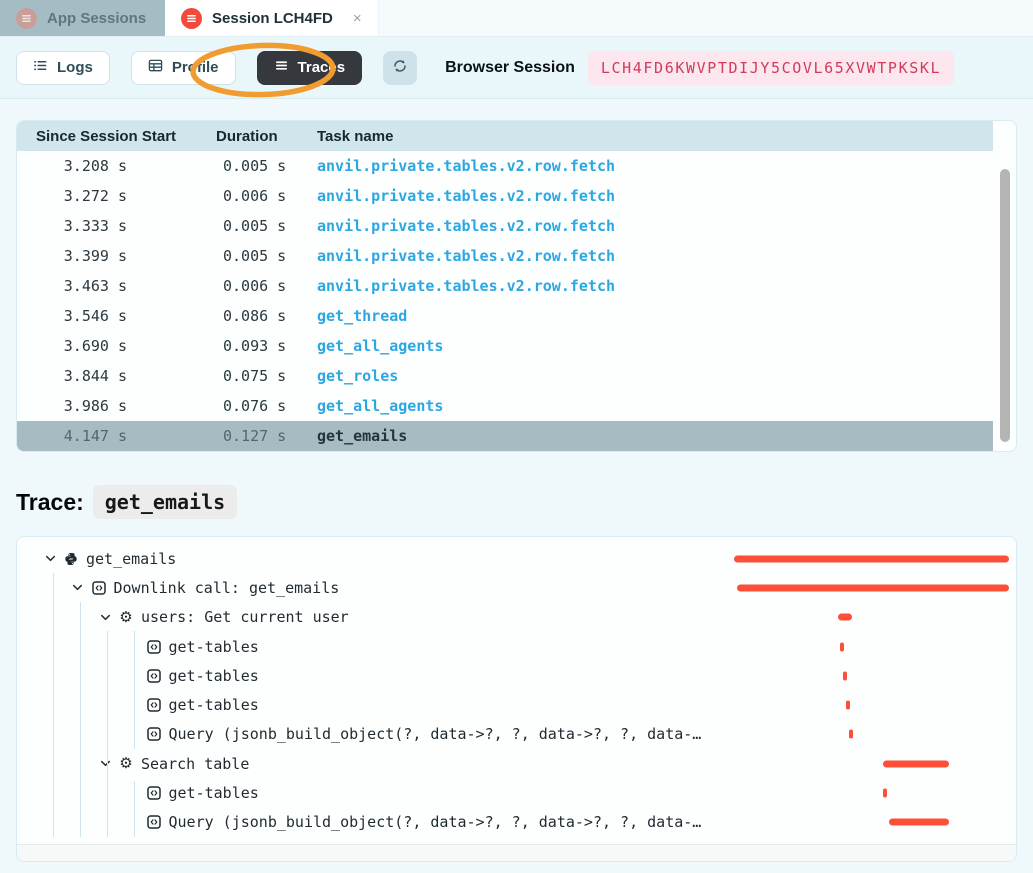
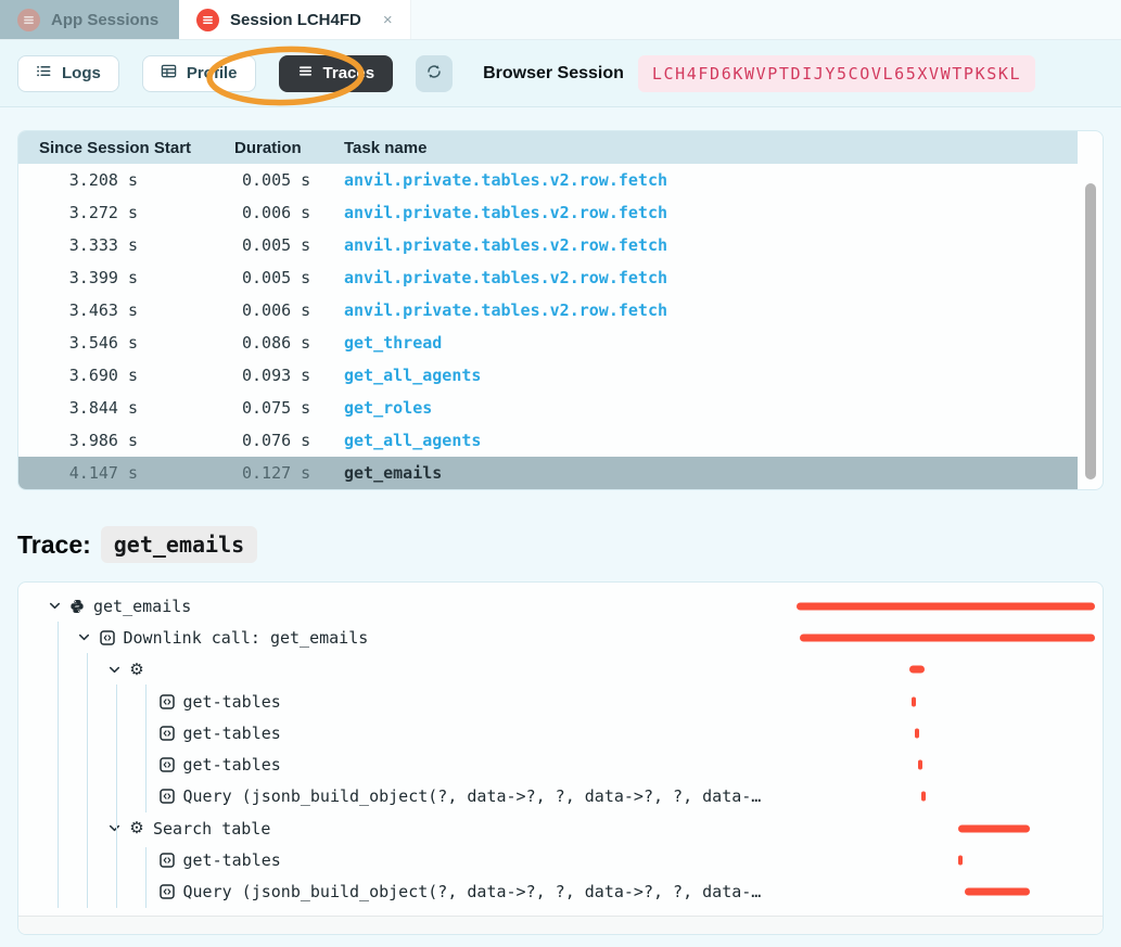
  App Sessions
  Session LCH4FD
  ×
  Logs
  Prfile
  Tracs
  Browser Session
  LCH4FD6KWVPTDIJY5COVL65XVWTPKSKL
  Since Session Start
  Duration
  Task name
  3.208 s
  0.005 s
  anvil.private.tables.v2.row.fetch
  3.272 s
  0.006 s
  anvil.private.tables.v2.row.fetch
  3.333 s
  0.005 s
  anvil.private.tables.v2.row.fetch
  3.399 s
  0.005 s
  anvil.private.tables.v2.row.fetch
  3.463 s
  0.006 s
  anvil.private.tables.v2.row.fetch
  3.546 s
  0.086 s
  get_thread
  3.690 s
  0.093 s
  get_all_agents
  3.844 s
  0.075 s
  get_roles
  3.986 s
  0.076 s
  get_all_agents
  4.147 s
  0.127 s
  get_emails
  Trace:
  get_emails
  get_emails
  Downlink call: get_emails
  ⚙
- users: Get current user
  get-tables
  get-tables
  get-tables
  Query (jsonb_build_object(?, data->?, ?, data->?, ?, data-…
  ⚙
  Search table
  get-tables
  Query (jsonb_build_object(?, data->?, ?, data->?, ?, data-…
